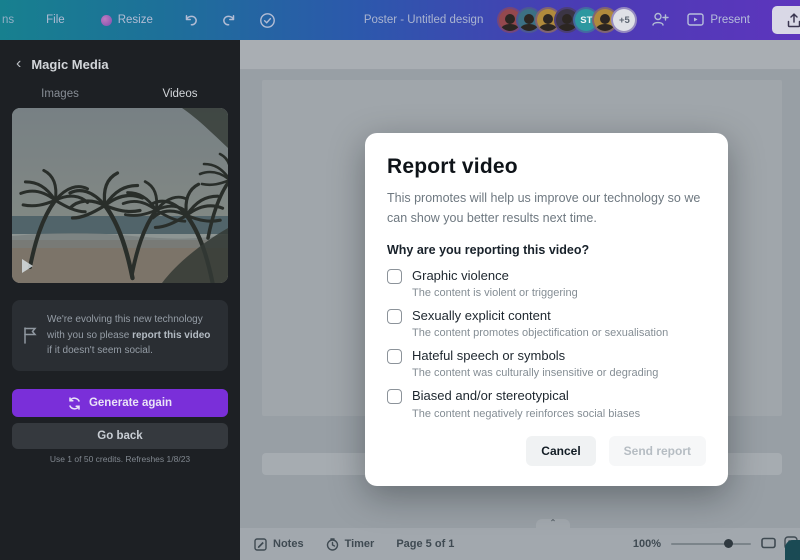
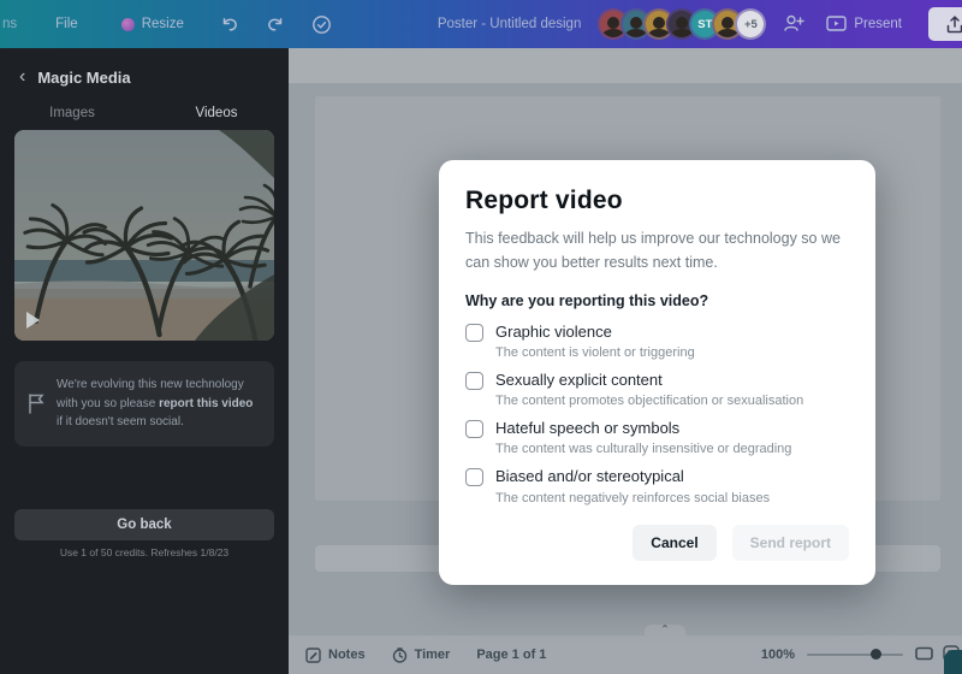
  ns
  File
  Resize
  Poster - Untitled design
  ST
  +5
  Present
  ‹
  Magic Media
  Images
  Videos
  We're evolving this new technology with you so please report this video if it doesn't seem social.
- Generate again
  Go back
  Use 1 of 50 credits. Refreshes 1/8/23
  ⌃
  Notes
  Timer
- Page 5 of 1
+ Page 1 of 1
  100%
  Report video
- This promotes will help us improve our technology so we can show you better results next time.
+ This feedback will help us improve our technology so we can show you better results next time.
  Why are you reporting this video?
  Graphic violence
  The content is violent or triggering
  Sexually explicit content
  The content promotes objectification or sexualisation
  Hateful speech or symbols
  The content was culturally insensitive or degrading
  Biased and/or stereotypical
  The content negatively reinforces social biases
  Cancel
  Send report
